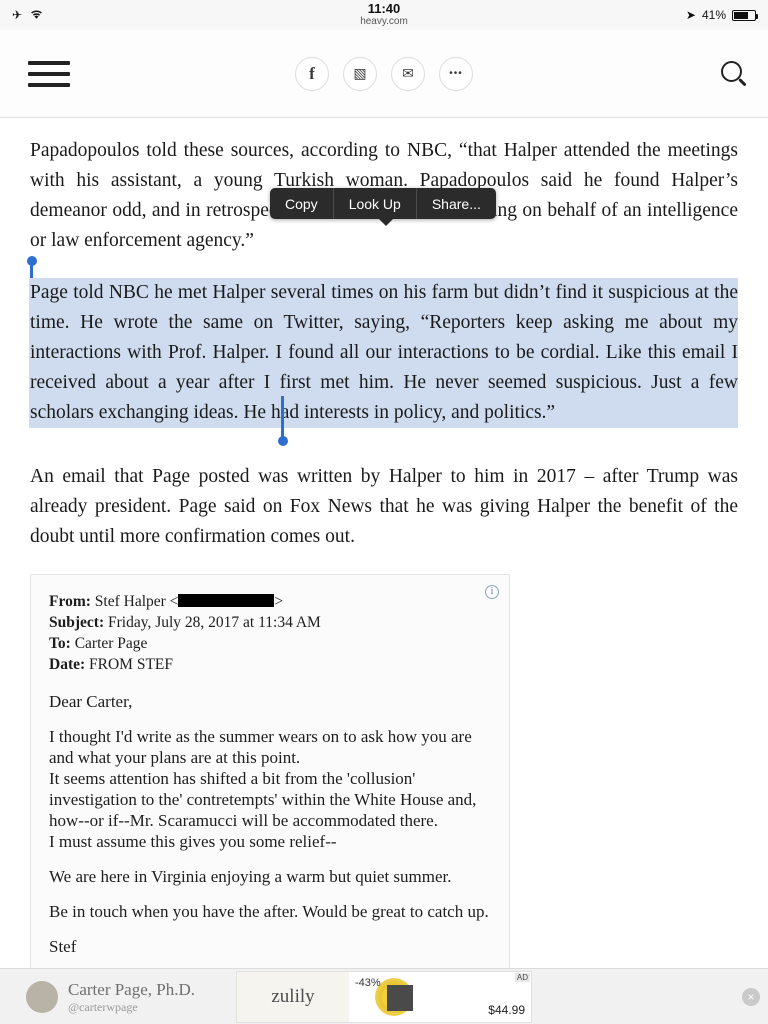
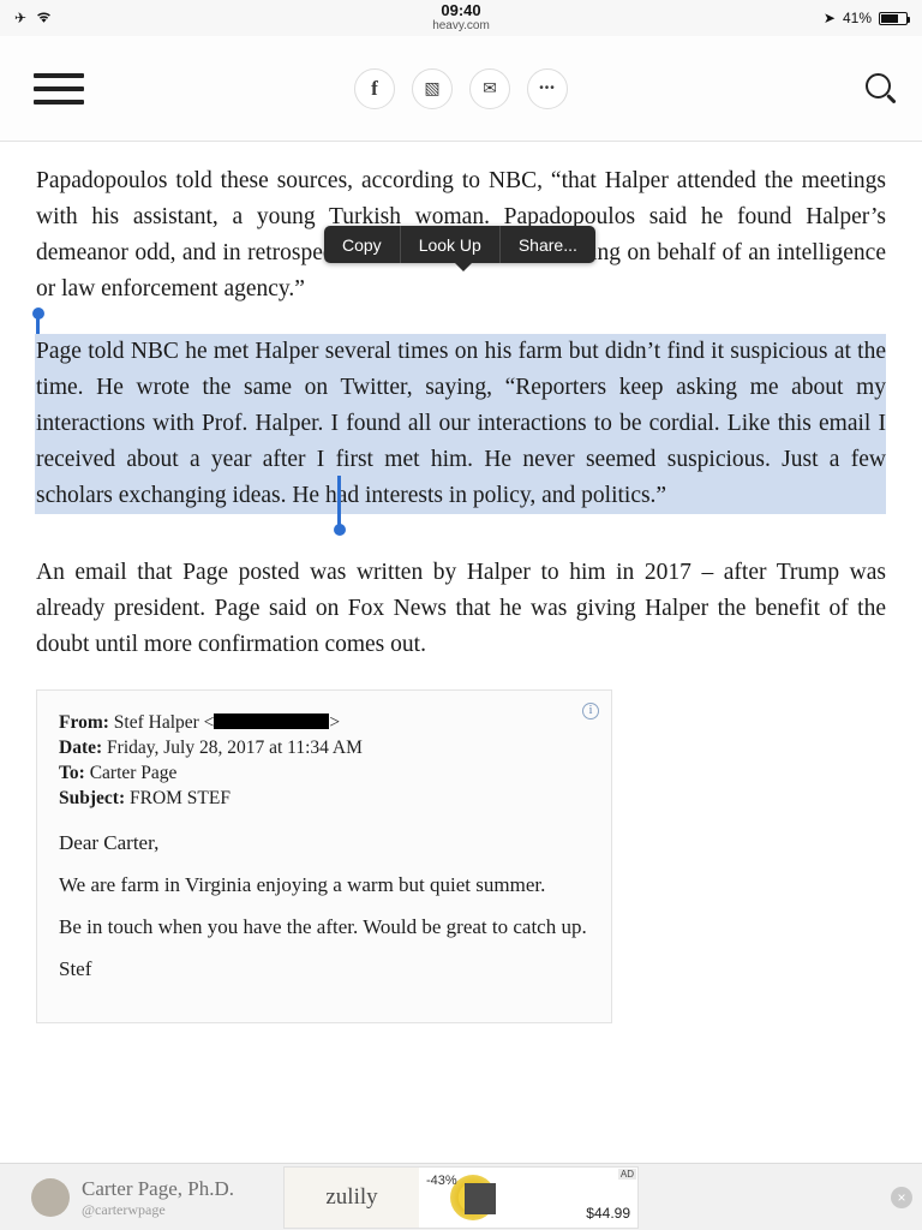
  ✈
- 11:40
+ 09:40
  heavy.com
  ➤
  41%
  f
  ▧
  ✉
  •••
  Papadopoulos told these sources, according to NBC, “that Halper attended the meetings with his assistant, a young Turkish woman. Papadopoulos said he found Halper’s demeanor odd, and in retrospeng on behalf of an intelligence or law enforcement agency.”
  Page told NBC he met Halper several times on his farm but didn’t find it suspicious at the time. He wrote the same on Twitter, saying, “Reporters keep asking me about my interactions with Prof. Halper. I found all our interactions to be cordial. Like this email I received about a year after I first met him. He never seemed suspicious. Just a few scholars exchanging ideas. He had interests in policy, and politics.”
  An email that Page posted was written by Halper to him in 2017 – after Trump was already president. Page said on Fox News that he was giving Halper the benefit of the doubt until more confirmation comes out.
  Copy
  Look Up
  Share...
  i
  From: Stef Halper < >
- Subject: Friday, July 28, 2017 at 11:34 AM
+ Date: Friday, July 28, 2017 at 11:34 AM
  To: Carter Page
- Date: FROM STEF
+ Subject: FROM STEF
  Dear Carter,
- I thought I'd write as the summer wears on to ask how you are and what your plans are at this point.
- It seems attention has shifted a bit from the 'collusion' investigation to the' contretempts' within the White House and, how--or if--Mr. Scaramucci will be accommodated there.
- I must assume this gives you some relief--
- We are here in Virginia enjoying a warm but quiet summer.
+ We are farm in Virginia enjoying a warm but quiet summer.
  Be in touch when you have the after. Would be great to catch up.
  Stef
  Carter Page, Ph.D.
  @carterwpage
  zulily
  -43%
  $44.99
  AD
  ×
